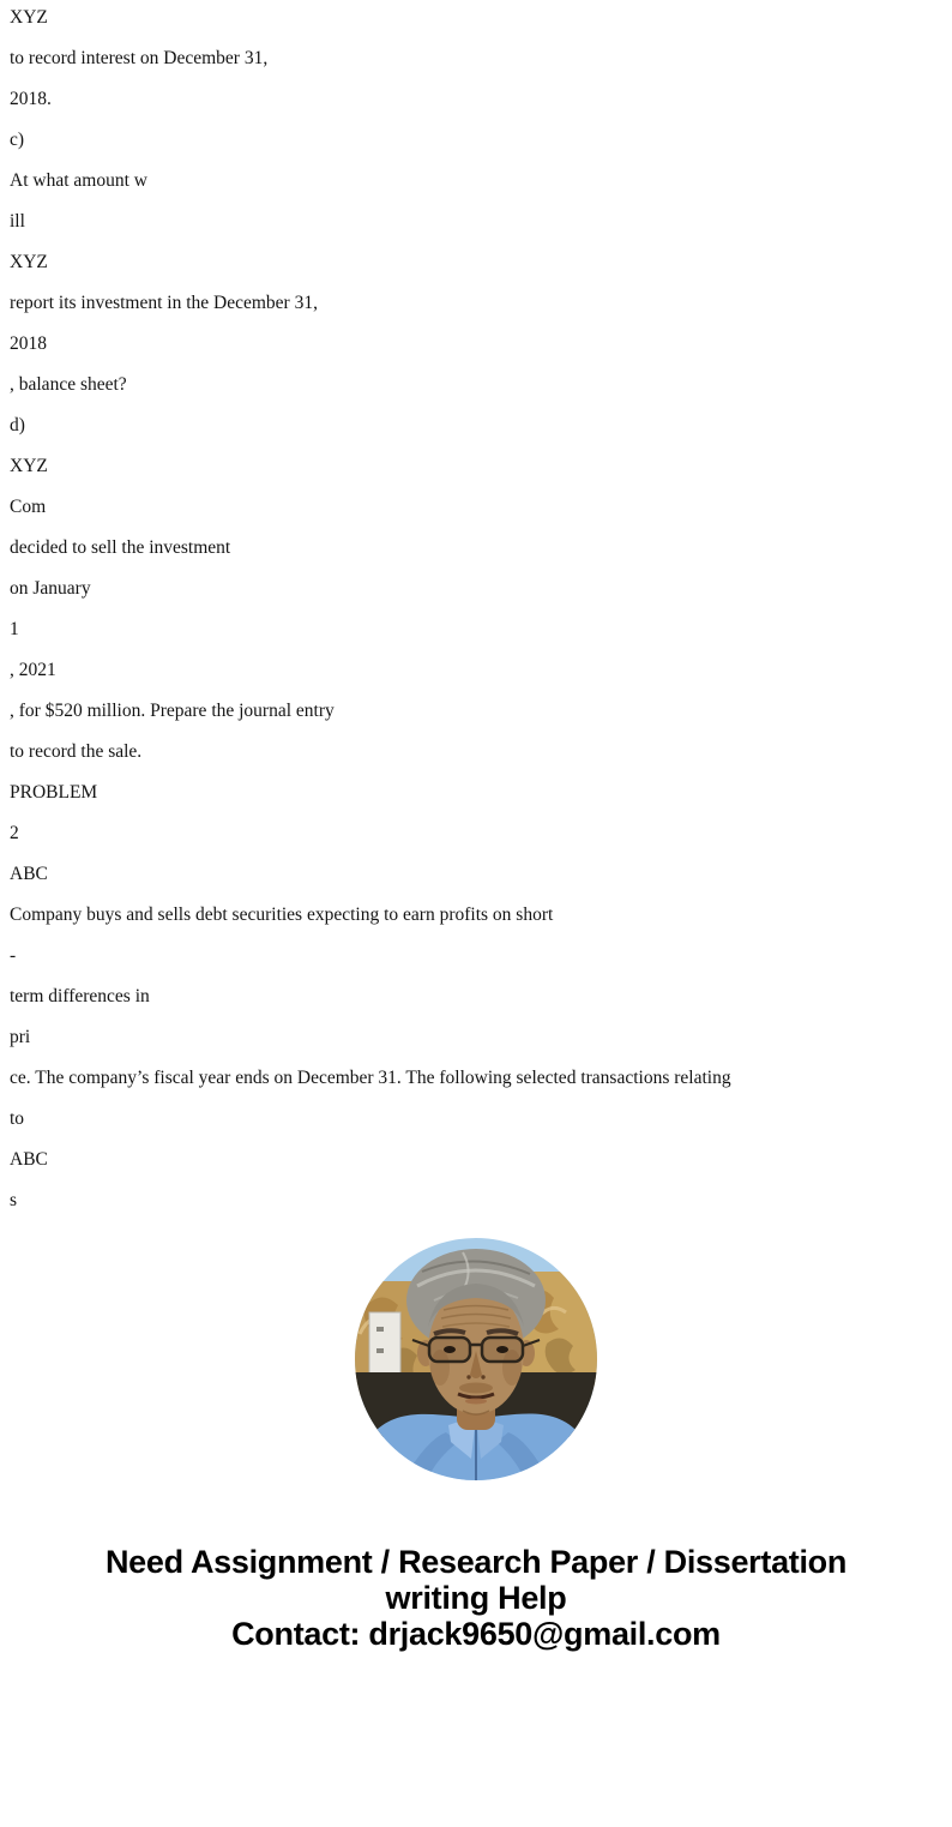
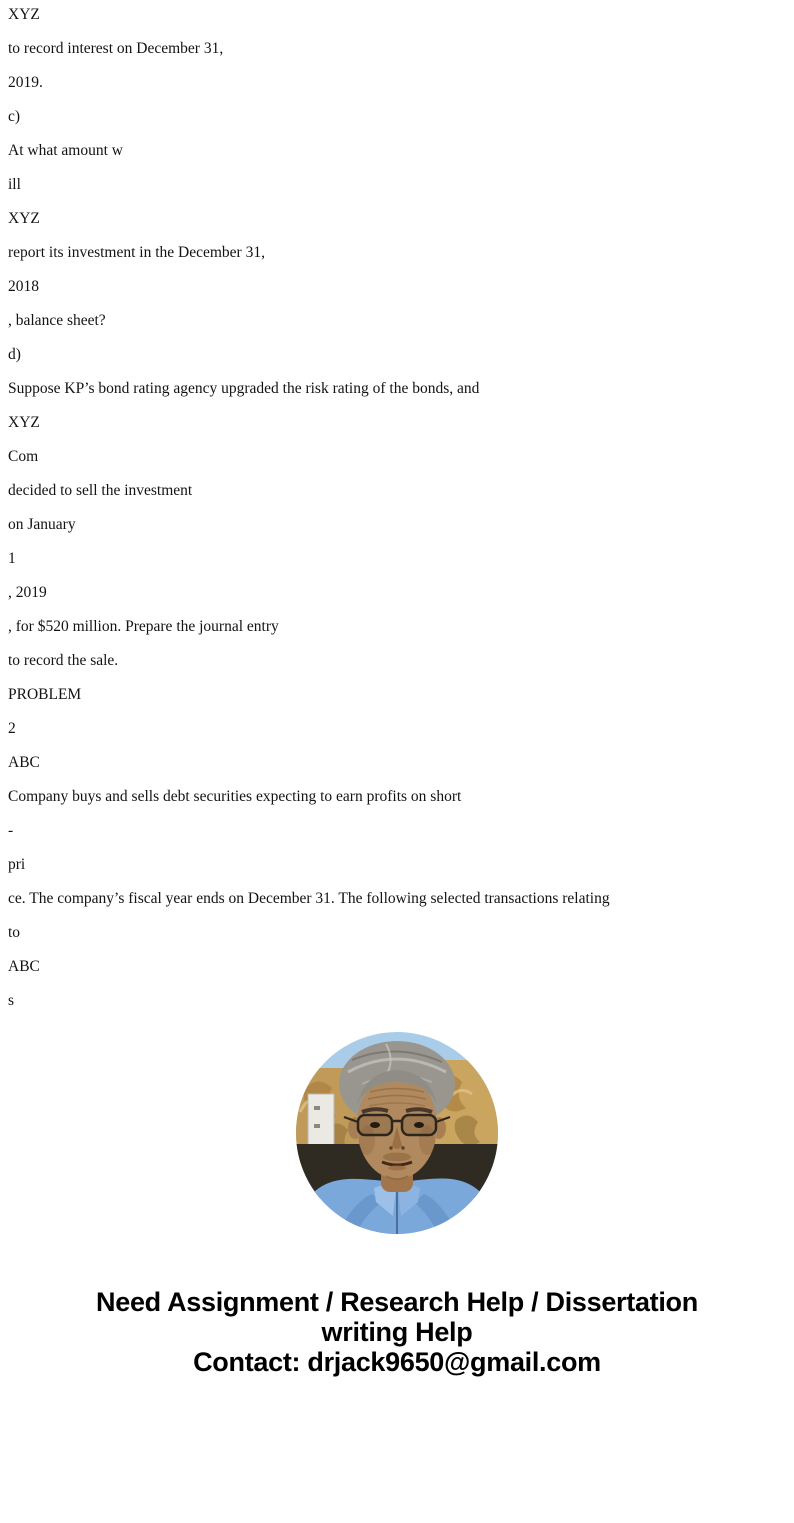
  XYZ
  to record interest on December 31,
- 2018.
+ 2019.
  c)
  At what amount w
  ill
  XYZ
  report its investment in the December 31,
  2018
  , balance sheet?
  d)
+ Suppose KP’s bond rating agency upgraded the risk rating of the bonds, and
  XYZ
  Com
  decided to sell the investment
  on January
  1
- , 2021
+ , 2019
  , for $520 million. Prepare the journal entry
  to record the sale.
  PROBLEM
  2
  ABC
  Company buys and sells debt securities expecting to earn profits on short
  -
- term differences in
  pri
  ce. The company’s fiscal year ends on December 31. The following selected transactions relating
  to
  ABC
  s
- Need Assignment / Research Paper / Dissertation
+ Need Assignment / Research Help / Dissertation
  writing Help
  Contact: drjack9650@gmail.com
